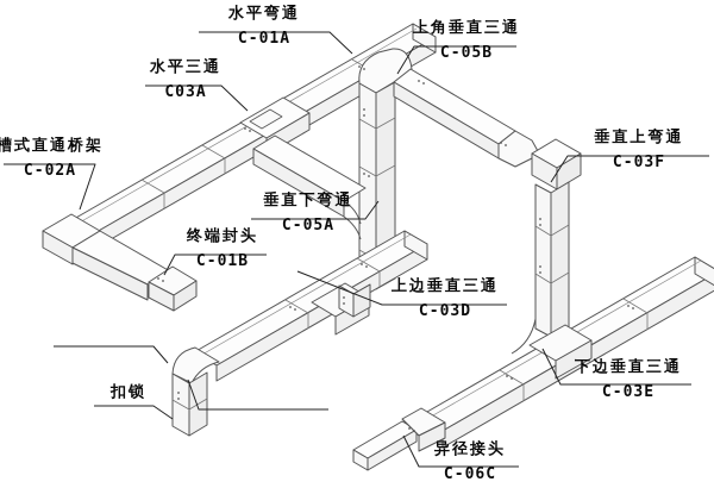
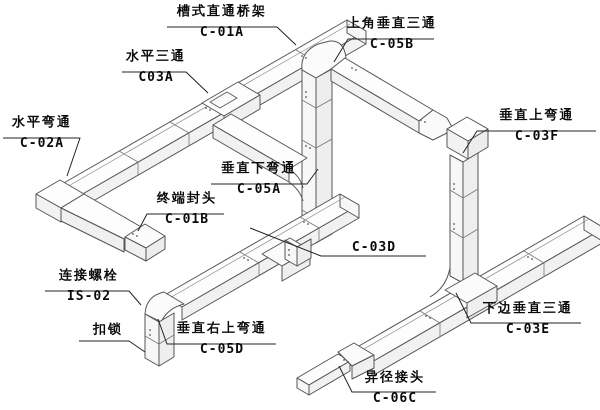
- 水平弯通
+ 槽式直通桥架
  C-01A
  上角垂直三通
  C-05B
  水平三通
  C03A
- 槽式直通桥架
+ 水平弯通
  C-02A
  垂直上弯通
  C-03F
  垂直下弯通
  C-05A
  终端封头
  C-01B
- 上边垂直三通
  C-03D
+ 连接螺栓
+ IS-02
  扣锁
+ 垂直右上弯通
+ C-05D
  下边垂直三通
  C-03E
  异径接头
  C-06C
